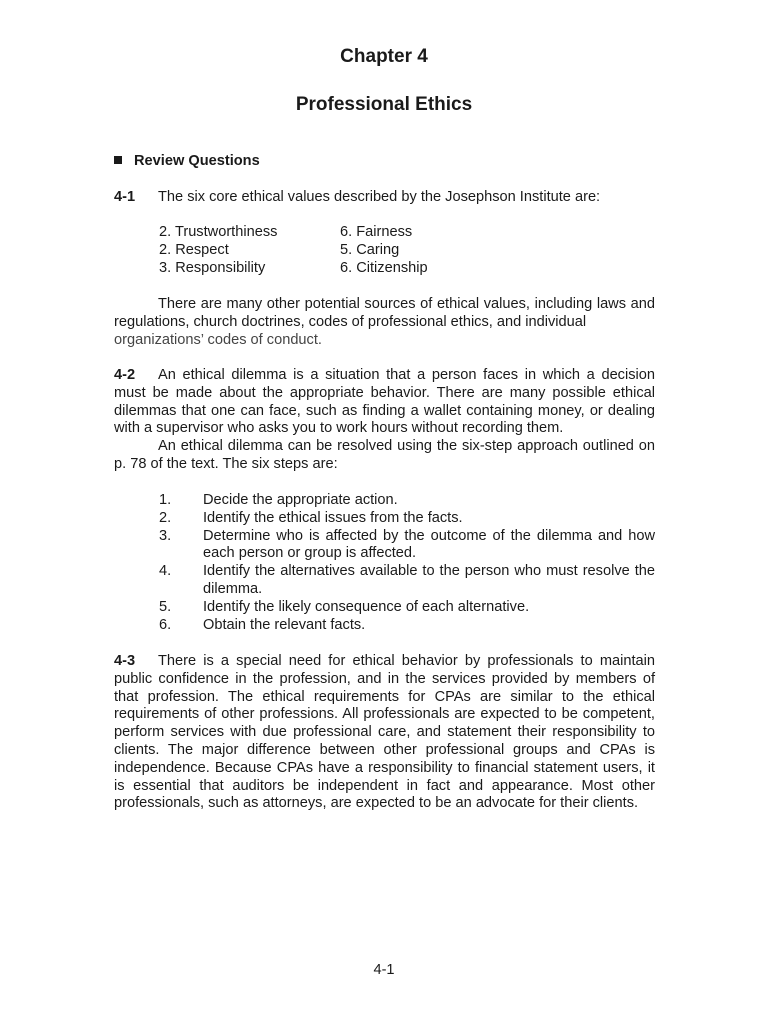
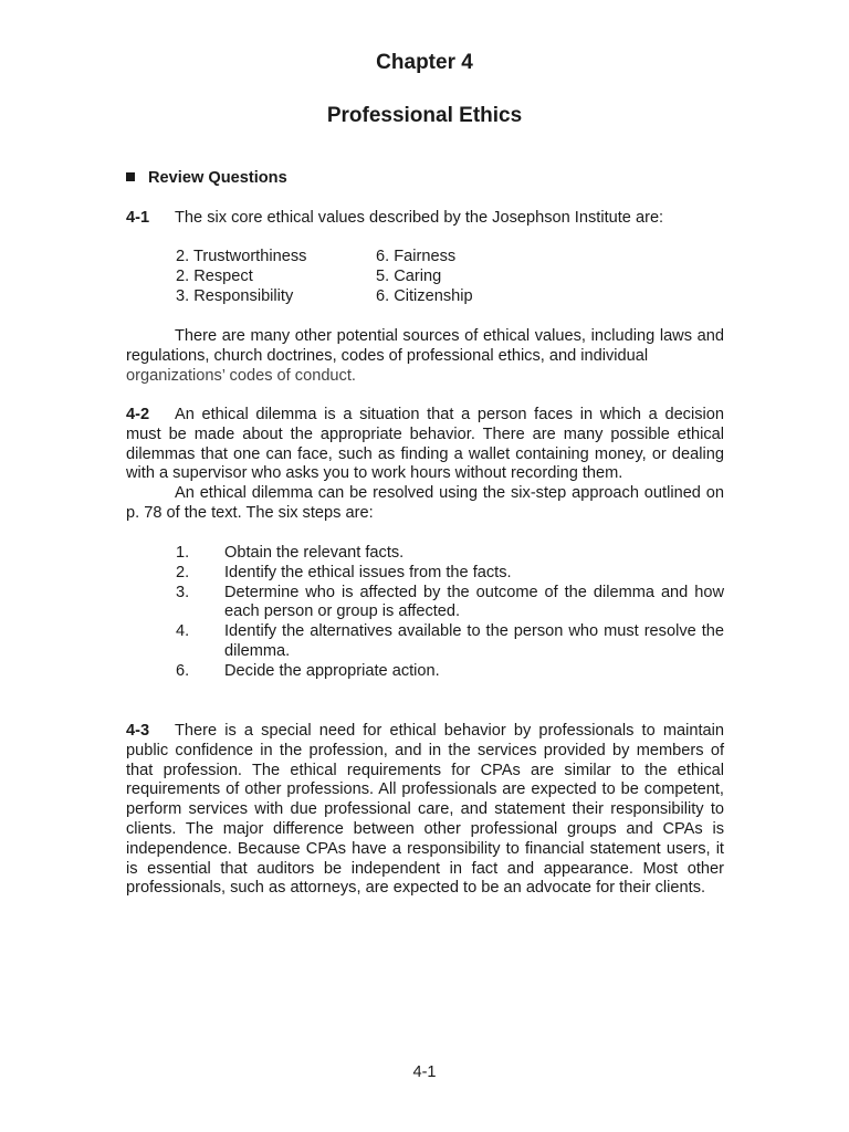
  Chapter 4
  Professional Ethics
  Review Questions
  4-1 The six core ethical values described by the Josephson Institute are:
  2. Trustworthiness
  2. Respect
  3. Responsibility
  6. Fairness
  5. Caring
  6. Citizenship
  There are many other potential sources of ethical values, including laws and regulations, church doctrines, codes of professional ethics, and individual
  organizations’ codes of conduct.
  4-2 An ethical dilemma is a situation that a person faces in which a decision must be made about the appropriate behavior. There are many possible ethical dilemmas that one can face, such as finding a wallet containing money, or dealing with a supervisor who asks you to work hours without recording them.
  An ethical dilemma can be resolved using the six-step approach outlined on p. 78 of the text. The six steps are:
  1.
- Decide the appropriate action.
+ Obtain the relevant facts.
  2.
  Identify the ethical issues from the facts.
  3.
  Determine who is affected by the outcome of the dilemma and how each person or group is affected.
  4.
  Identify the alternatives available to the person who must resolve the dilemma.
- 5.
- Identify the likely consequence of each alternative.
  6.
- Obtain the relevant facts.
+ Decide the appropriate action.
  4-3 There is a special need for ethical behavior by professionals to maintain public confidence in the profession, and in the services provided by members of that profession. The ethical requirements for CPAs are similar to the ethical requirements of other professions. All professionals are expected to be competent, perform services with due professional care, and statement their responsibility to clients. The major difference between other professional groups and CPAs is independence. Because CPAs have a responsibility to financial statement users, it is essential that auditors be independent in fact and appearance. Most other professionals, such as attorneys, are expected to be an advocate for their clients.
  4-1
